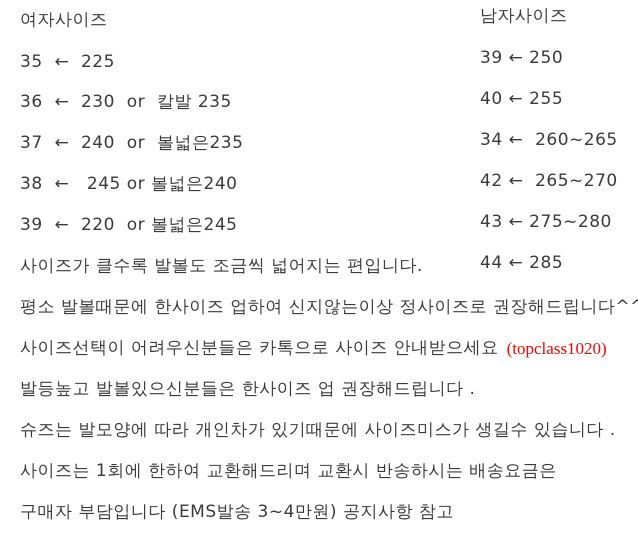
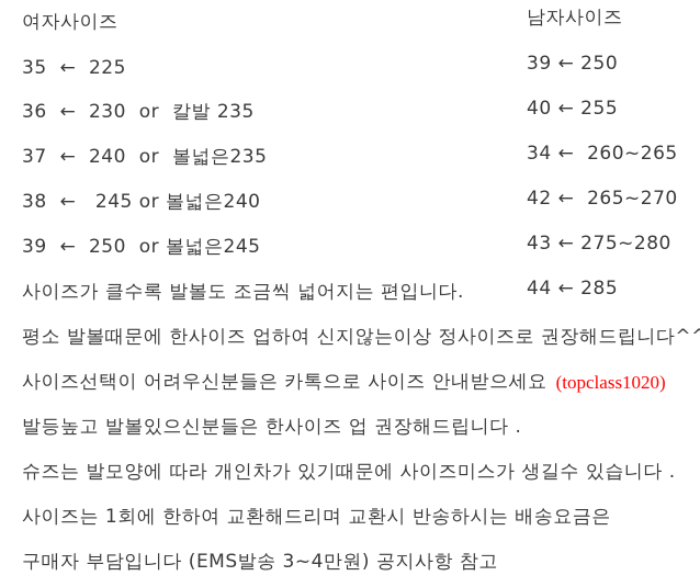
  여자사이즈
  35 ← 225
  36 ← 230 or 칼발 235
  37 ← 240 or 볼넓은235
  38 ← 245 or 볼넓은240
- 39 ← 220 or 볼넓은245
+ 39 ← 250 or 볼넓은245
  사이즈가 클수록 발볼도 조금씩 넓어지는 편입니다.
  평소 발볼때문에 한사이즈 업하여 신지않는이상 정사이즈로 권장해드립니다^
  사이즈선택이 어려우신분들은 카톡으로 사이즈 안내받으세요
  (topclass1020)
  발등높고 발볼있으신분들은 한사이즈 업 권장해드립니다 .
  슈즈는 발모양에 따라 개인차가 있기때문에 사이즈미스가 생길수 있습니다 .
  사이즈는 1회에 한하여 교환해드리며 교환시 반송하시는 배송요금은
  구매자 부담입니다 (EMS발송 3~4만원) 공지사항 참고
  남자사이즈
  39 ← 250
  40 ← 255
  34 ← 260~265
  42 ← 265~270
  43 ← 275~280
  44 ← 285
